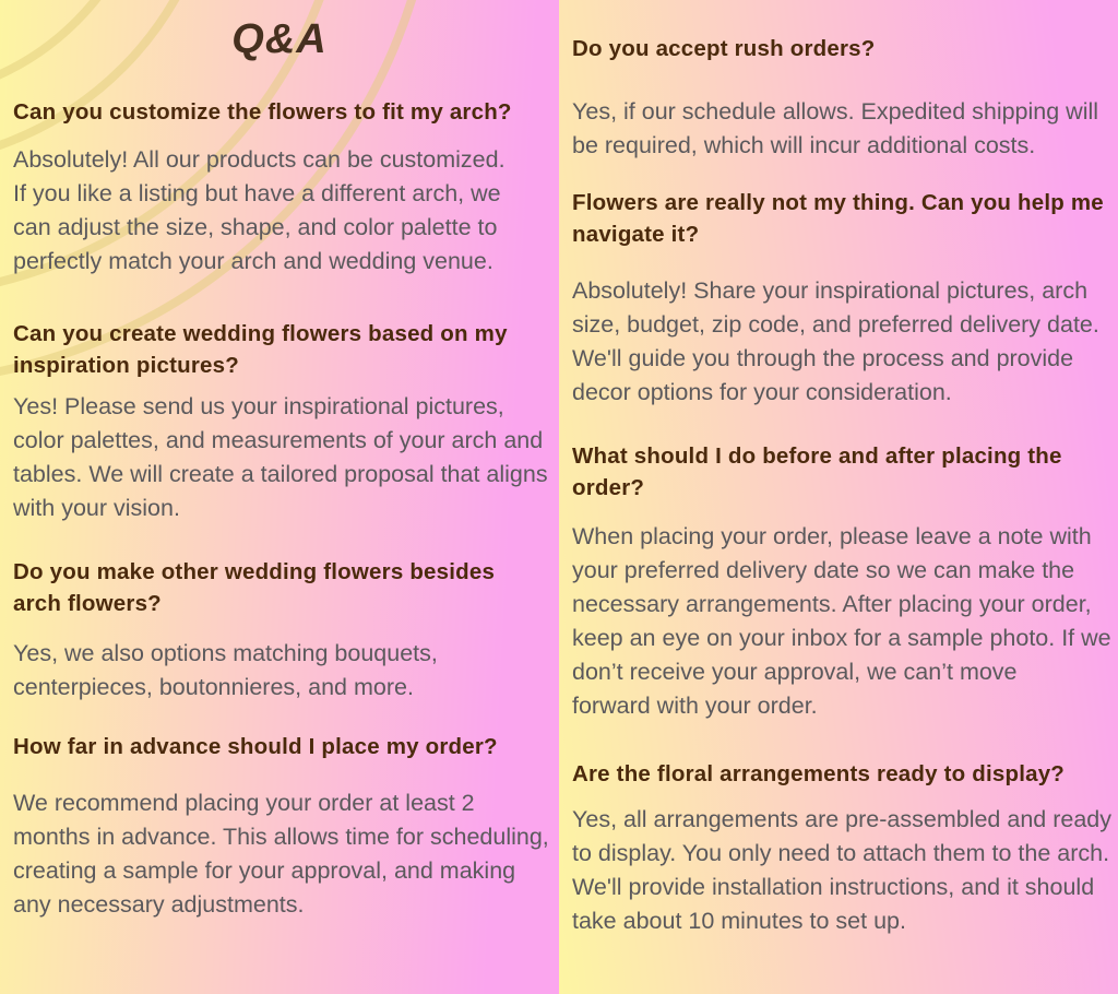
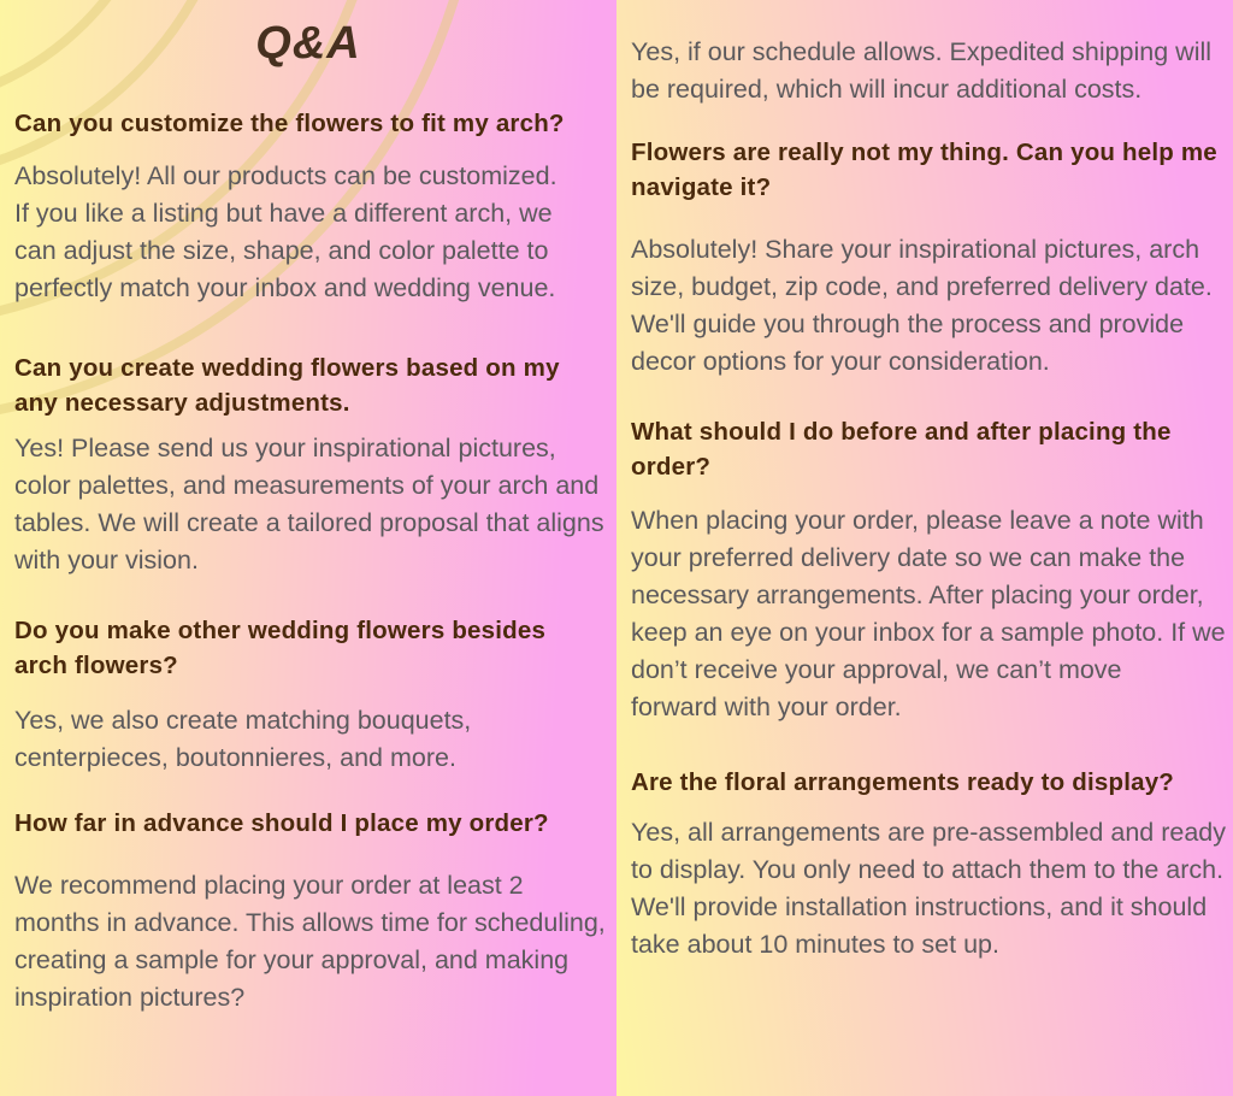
  Q&A
  Can you customize the flowers to fit my arch?
  Absolutely! All our products can be customized.
  If you like a listing but have a different arch, we
  can adjust the size, shape, and color palette to
- perfectly match your arch and wedding venue.
+ perfectly match your inbox and wedding venue.
  Can you create wedding flowers based on my
- inspiration pictures?
+ any necessary adjustments.
  Yes! Please send us your inspirational pictures,
  color palettes, and measurements of your arch and
  tables. We will create a tailored proposal that aligns
  with your vision.
  Do you make other wedding flowers besides
  arch flowers?
- Yes, we also options matching bouquets,
+ Yes, we also create matching bouquets,
  centerpieces, boutonnieres, and more.
  How far in advance should I place my order?
  We recommend placing your order at least 2
  months in advance. This allows time for scheduling,
  creating a sample for your approval, and making
- any necessary adjustments.
+ inspiration pictures?
- Do you accept rush orders?
  Yes, if our schedule allows. Expedited shipping will
  be required, which will incur additional costs.
  Flowers are really not my thing. Can you help me
  navigate it?
  Absolutely! Share your inspirational pictures, arch
  size, budget, zip code, and preferred delivery date.
  We'll guide you through the process and provide
  decor options for your consideration.
  What should I do before and after placing the
  order?
  When placing your order, please leave a note with
  your preferred delivery date so we can make the
  necessary arrangements. After placing your order,
  keep an eye on your inbox for a sample photo. If we
  don’t receive your approval, we can’t move
  forward with your order.
  Are the floral arrangements ready to display?
  Yes, all arrangements are pre-assembled and ready
  to display. You only need to attach them to the arch.
  We'll provide installation instructions, and it should
  take about 10 minutes to set up.
